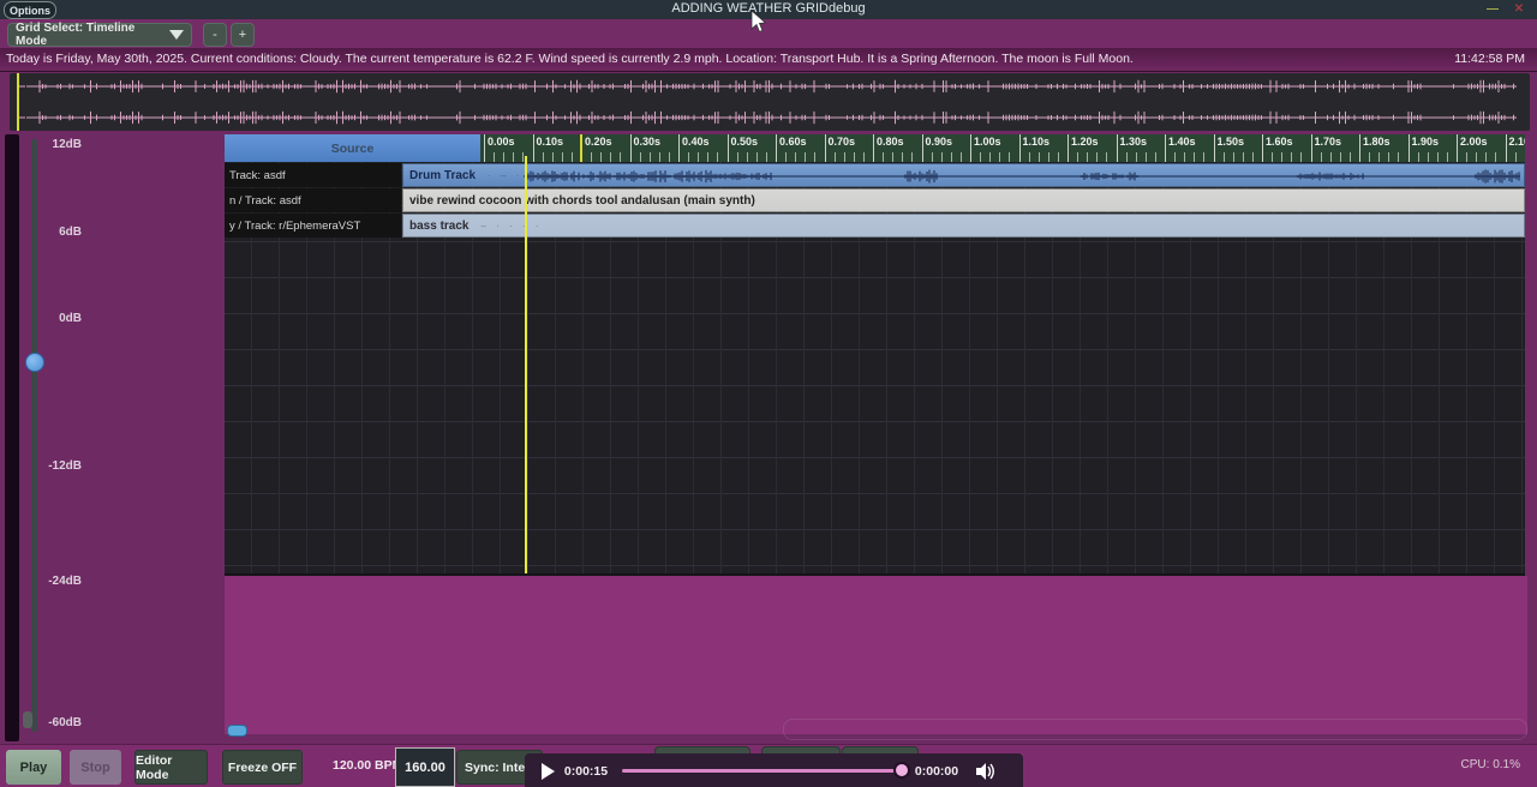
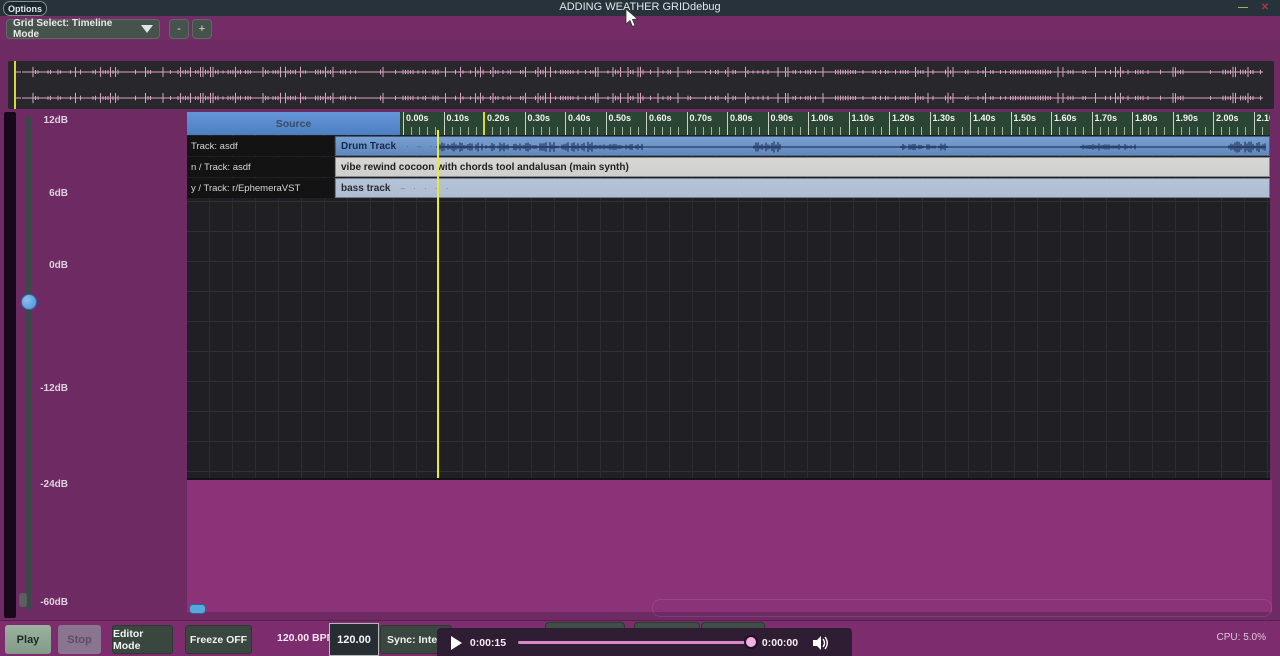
  Options
  ADDING WEATHER GRIDdebug
  —
  ✕
  Grid Select: Timeline Mode
  -
  +
- Today is Friday, May 30th, 2025. Current conditions: Cloudy. The current temperature is 62.2 F. Wind speed is currently 2.9 mph. Location: Transport Hub. It is a Spring Afternoon. The moon is Full Moon.
- 11:42:58 PM
  12dB
  6dB
  0dB
  -12dB
  -24dB
  -60dB
  Source
  0.00s
  0.10s
  0.20s
  0.30s
  0.40s
  0.50s
  0.60s
  0.70s
  0.80s
  0.90s
  1.00s
  1.10s
  1.20s
  1.30s
  1.40s
  1.50s
  1.60s
  1.70s
  1.80s
  1.90s
  2.00s
  Track: asdf
  Drum Track
  · – ·
  n / Track: asdf
  vibe rewind cocoon with chords tool andalusan (main synth)
  y / Track: r/EphemeraVST
  bass track
  – · · ·
  Play
  Stop
  Editor Mode
  Freeze OFF
  120.00 BP
- 160.00
+ 120.00
  Sync: Inte
  0:00:15
  0:00:00
- CPU: 0.1%
+ CPU: 5.0%
